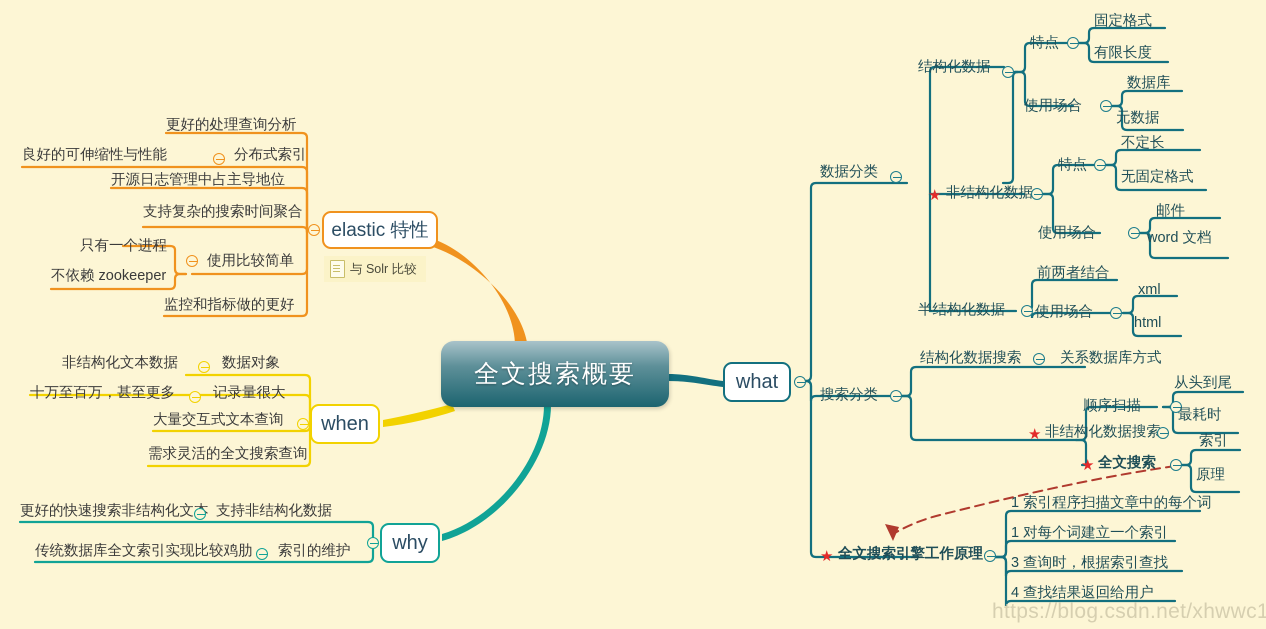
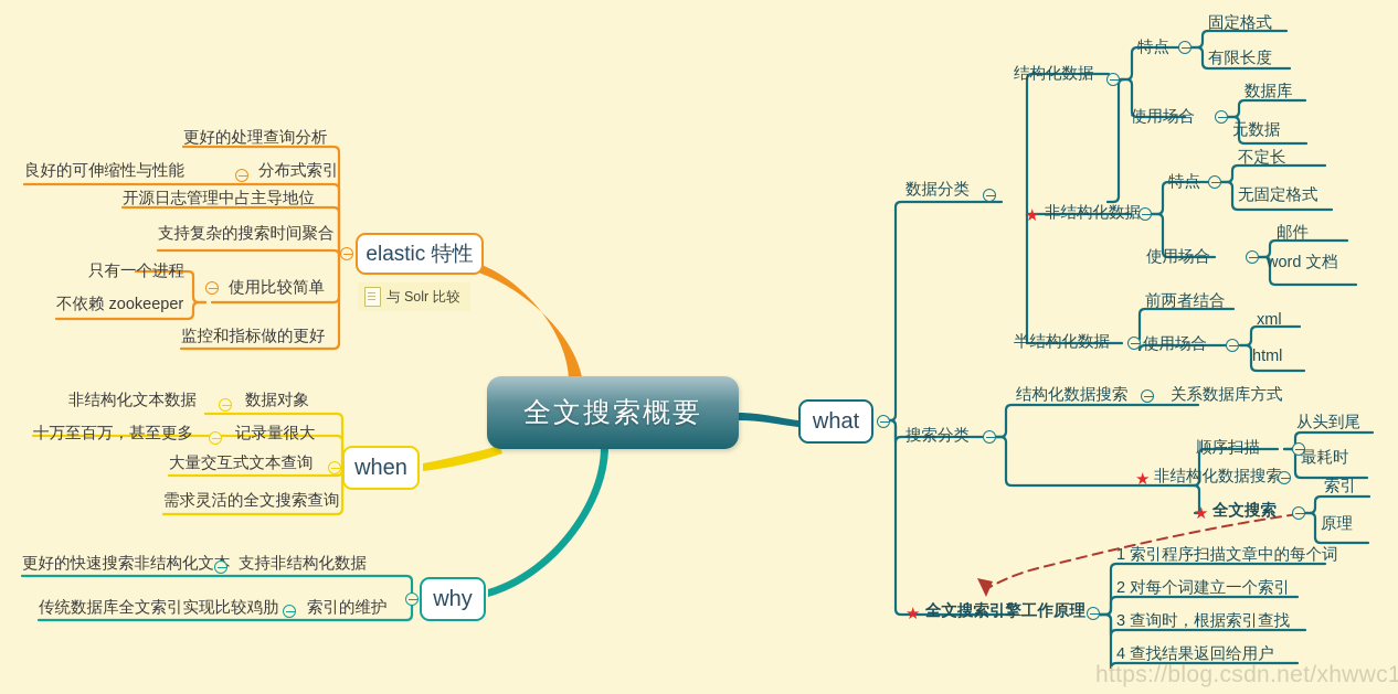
  全文搜索概要
  elastic 特性
  与 Solr 比较
  when
  why
  what
  更好的处理查询分析
  良好的可伸缩性与性能
  分布式索引
  开源日志管理中占主导地位
  支持复杂的搜索时间聚合
  只有一个进程
  不依赖 zookeeper
  使用比较简单
  监控和指标做的更好
  非结构化文本数据
  数据对象
  十万至百万，甚至更多
  记录量很大
  大量交互式文本查询
  需求灵活的全文搜索查询
  更好的快速搜索非结构化文
  支持非结构化数据
  传统数据库全文索引实现比较鸡肋
  索引的维护
  数据分类
  结构化数据
  特点
  固定格式
  有限长度
  使用场合
  数据库
  元数据
  ★
  非结构化数据
  特点
  不定长
  无固定格式
  使用场合
  邮件
  word 文档
  半结构化数据
  前两者结合
  使用场合
  xml
  html
  搜索分类
  结构化数据搜索
  关系数据库方式
  ★
  非结构化数据搜索
  顺序扫描
  从头到尾
  最耗时
  ★
  全文搜索
  索引
  原理
  ★
  全文搜索引擎工作原理
  1 索引程序扫描文章中的每个词
- 1 对每个词建立一个索引
+ 2 对每个词建立一个索引
  3 查询时，根据索引查找
  4 查找结果返回给用户
  https://blog.csdn.net/xhwwc1
